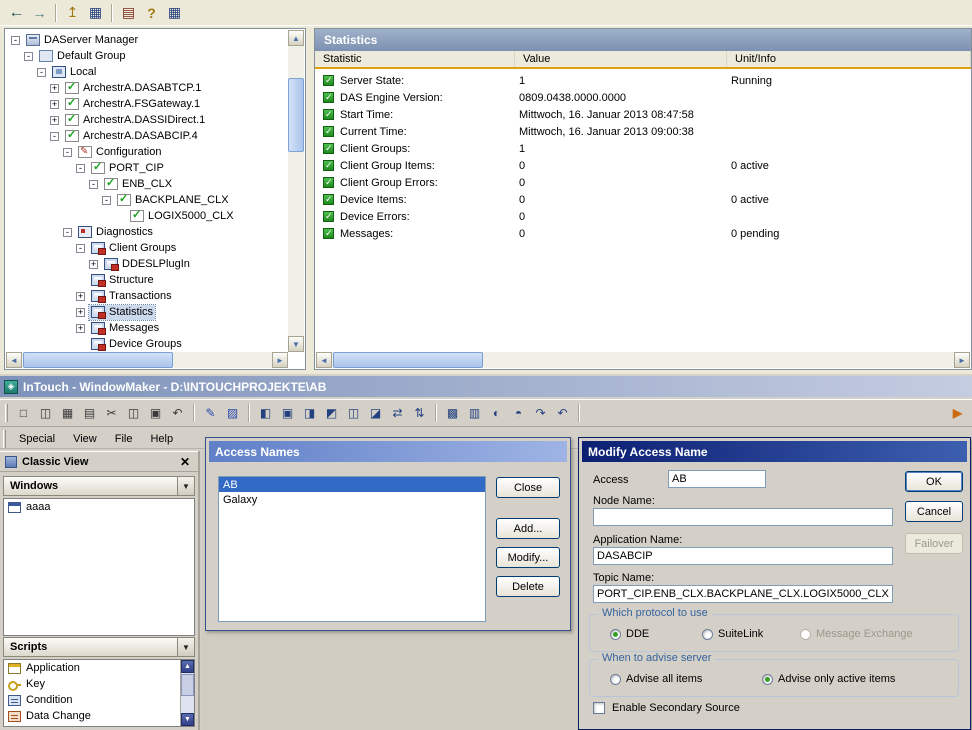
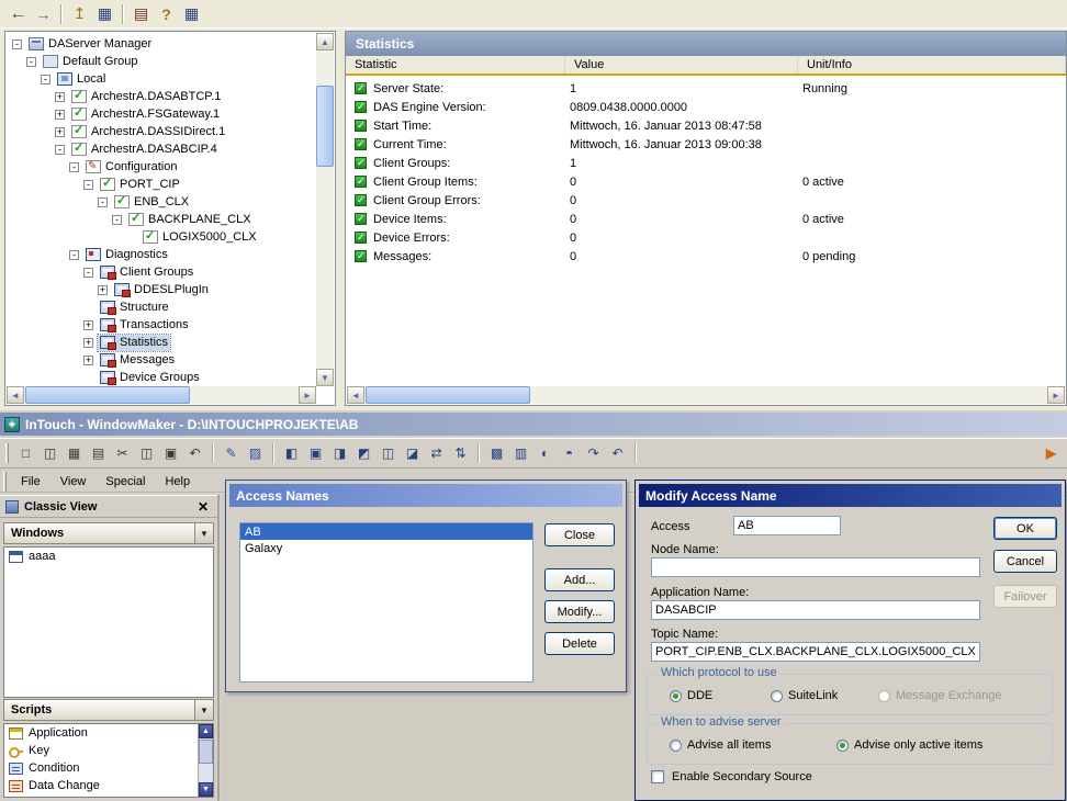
  ←
  →
  ↥
  ▦
  ▤
  ?
  ▦
  -
  DAServer Manager
  -
  Default Group
  -
  Local
  +
  ArchestrA.DASABTCP.1
  +
  ArchestrA.FSGateway.1
  +
  ArchestrA.DASSIDirect.1
  -
  ArchestrA.DASABCIP.4
  -
  Configuration
  -
  PORT_CIP
  -
  ENB_CLX
  -
  BACKPLANE_CLX
  LOGIX5000_CLX
  -
  Diagnostics
  -
  Client Groups
  +
  DDESLPlugIn
  Structure
  +
  Transactions
  +
  Statistics
  +
  Messages
  Device Groups
  ▲
  ▼
  ◄
  ►
  Statistics
  Statistic
  Value
  Unit/Info
  Server State:
  1
  Running
  DAS Engine Version:
  0809.0438.0000.0000
  Start Time:
  Mittwoch, 16. Januar 2013 08:47:58
  Current Time:
  Mittwoch, 16. Januar 2013 09:00:38
  Client Groups:
  1
  Client Group Items:
  0
  0 active
  Client Group Errors:
  0
  Device Items:
  0
  0 active
  Device Errors:
  0
  Messages:
  0
  0 pending
  ◄
  ►
  ◈
  InTouch - WindowMaker - D:\INTOUCHPROJEKTE\AB
  □
  ◫
  ▦
  ▤
  ✂
  ◫
  ▣
  ↶
  ✎
  ▨
  ◧
  ▣
  ◨
  ◩
  ◫
  ◪
  ⇄
  ⇅
  ▩
  ▥
  ◐
  ◓
  ↷
  ↶
  ▶
- Special
+ File
  View
- File
+ Special
  Help
  Classic View
  ✕
  Windows
  ▼
  aaaa
  Scripts
  ▼
  Application
  Key
  Condition
  Data Change
  Access Names
  AB
  Galaxy
  Close
  Add...
  Modify...
  Delete
  Modify Access Name
  Access
  AB
  Node Name:
  Application Name:
  DASABCIP
  Topic Name:
  PORT_CIP.ENB_CLX.BACKPLANE_CLX.LOGIX5000_CLX
  Which protocol to use
  DDE
  SuiteLink
  Message Exchange
  When to advise server
  Advise all items
  Advise only active items
  Enable Secondary Source
  OK
  Cancel
  Failover
